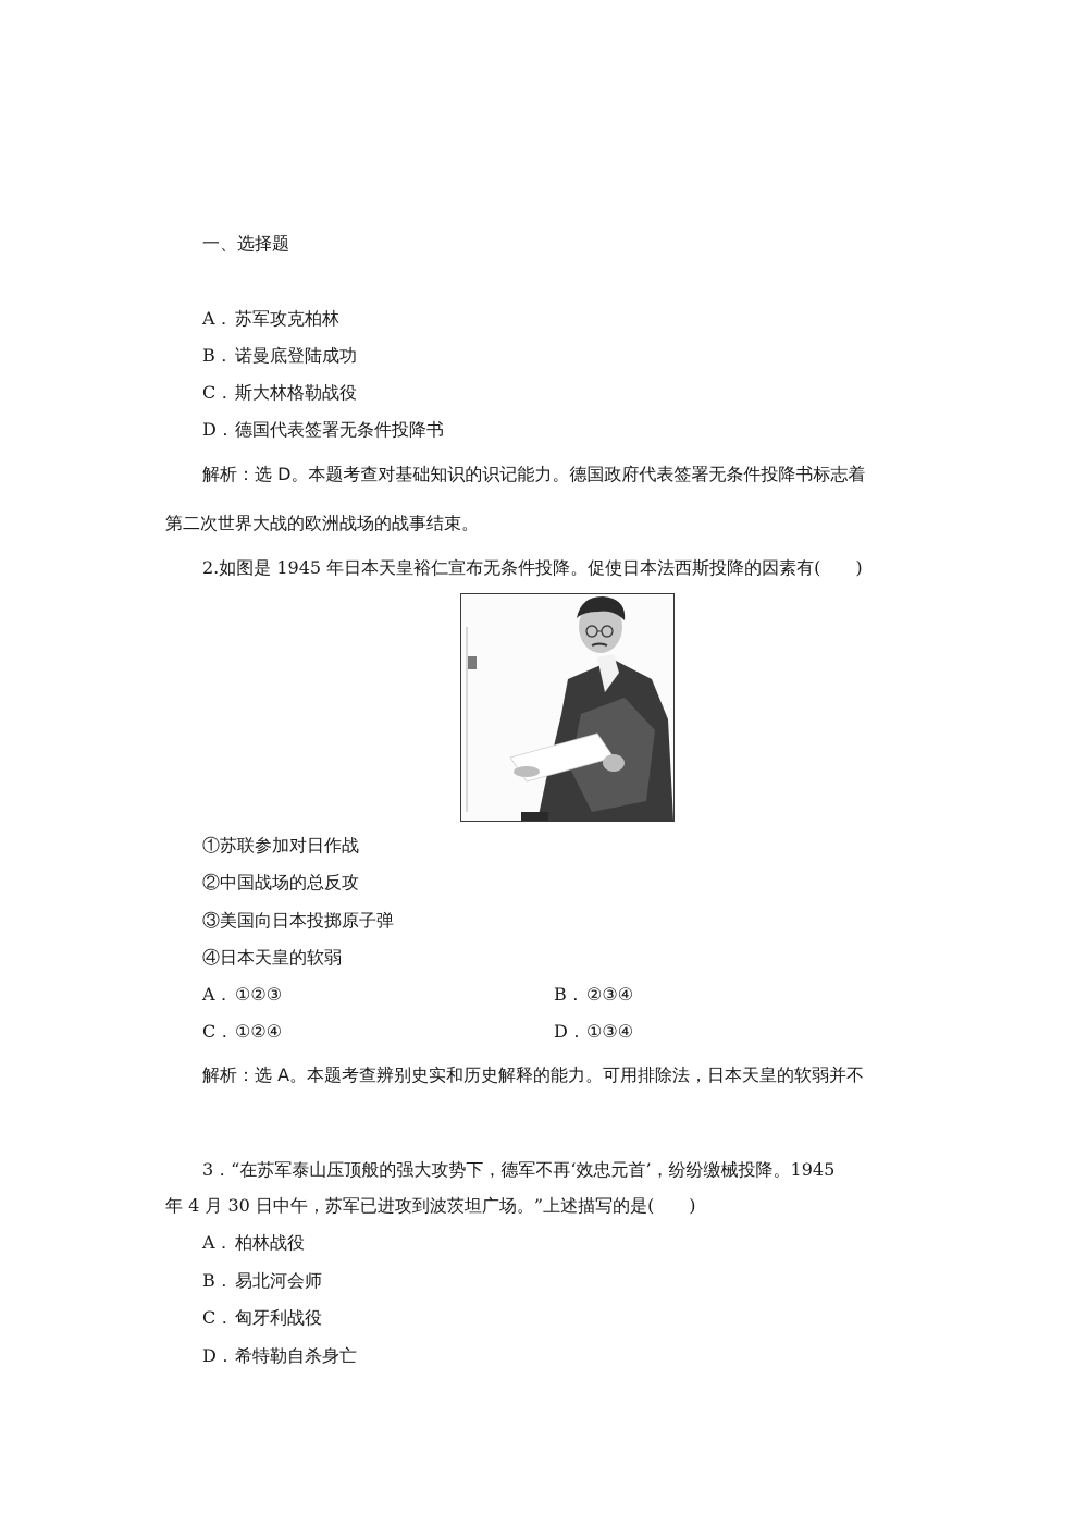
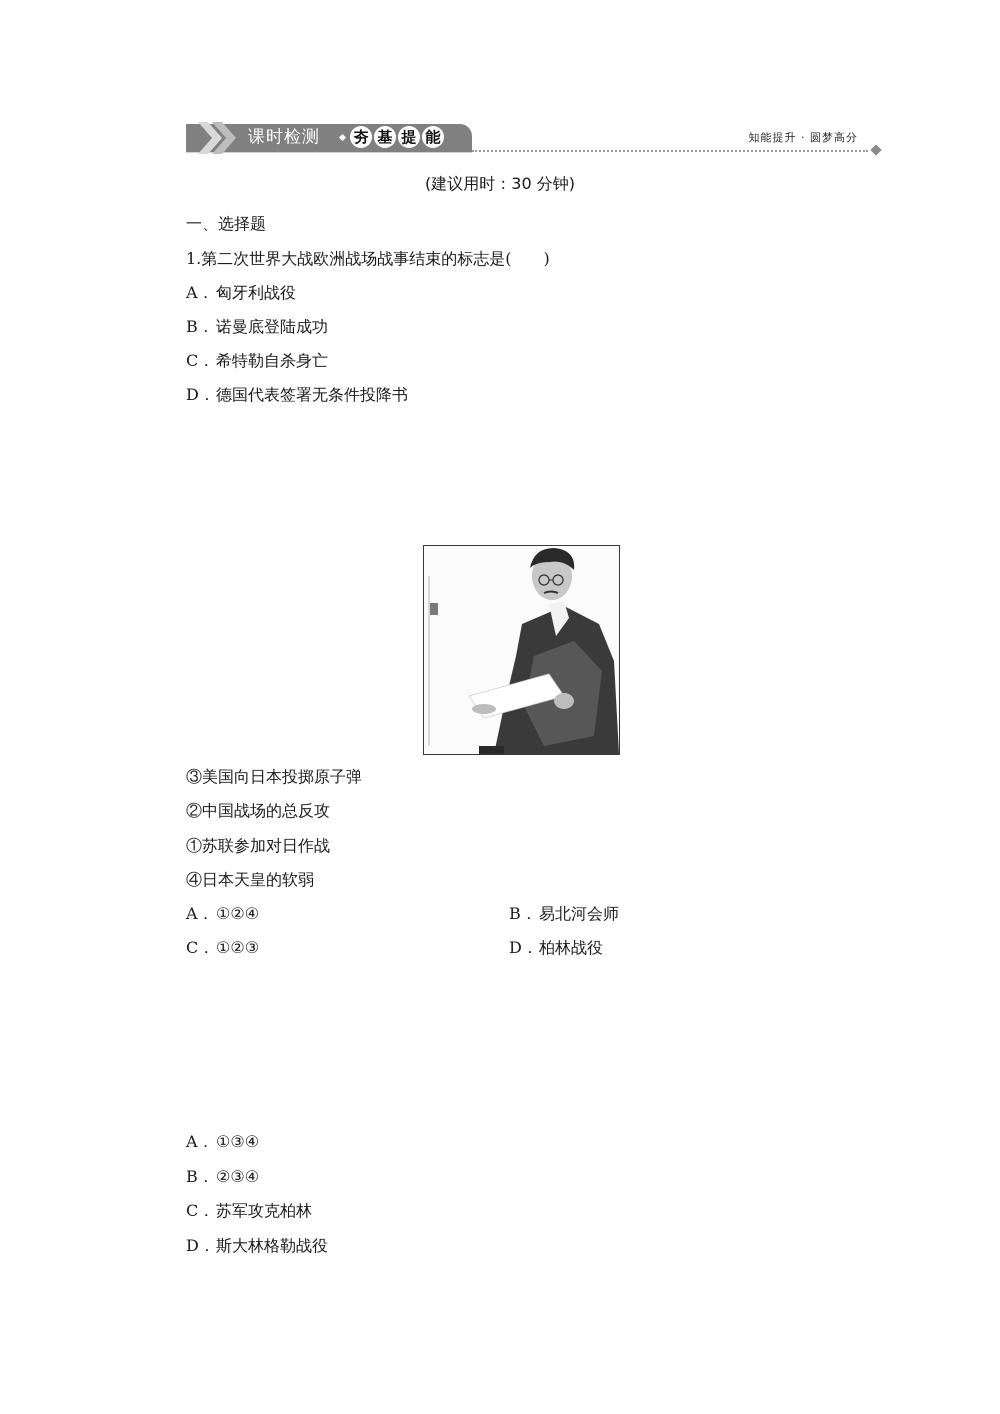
+ 课时检测
+ 夯
+ 基
+ 提
+ 能
+ 知能提升 · 圆梦高分
+ (建议用时：30 分钟)
  一、选择题
+ 1.第二次世界大战欧洲战场战事结束的标志是( )
- A． 苏军攻克柏林
+ A． 匈牙利战役
  B．诺曼底登陆成功
- C．斯大林格勒战役
+ C．希特勒自杀身亡
  D．德国代表签署无条件投降书
- 解析：选 D。本题考查对基础知识的识记能力。德国政府代表签署无条件投降书标志着
- 第二次世界大战的欧洲战场的战事结束。
- 2.如图是 1945 年日本天皇裕仁宣布无条件投降。促使日本法西斯投降的因素有( )
- ①苏联参加对日作战
+ ③美国向日本投掷原子弹
  ②中国战场的总反攻
- ③美国向日本投掷原子弹
+ ①苏联参加对日作战
  ④日本天皇的软弱
- A． ①②③
+ A． ①②④
- B．②③④
+ B．易北河会师
- C．①②④
+ C．①②③
- D．①③④
+ D．柏林战役
- 解析：选 A。本题考查辨别史实和历史解释的能力。可用排除法，日本天皇的软弱并不
- 3．“在苏军泰山压顶般的强大攻势下，德军不再‘效忠元首’，纷纷缴械投降。1945
- 年 4 月 30 日中午，苏军已进攻到波茨坦广场。”上述描写的是( )
- A． 柏林战役
+ A． ①③④
- B．易北河会师
+ B．②③④
- C．匈牙利战役
+ C．苏军攻克柏林
- D．希特勒自杀身亡
+ D．斯大林格勒战役
